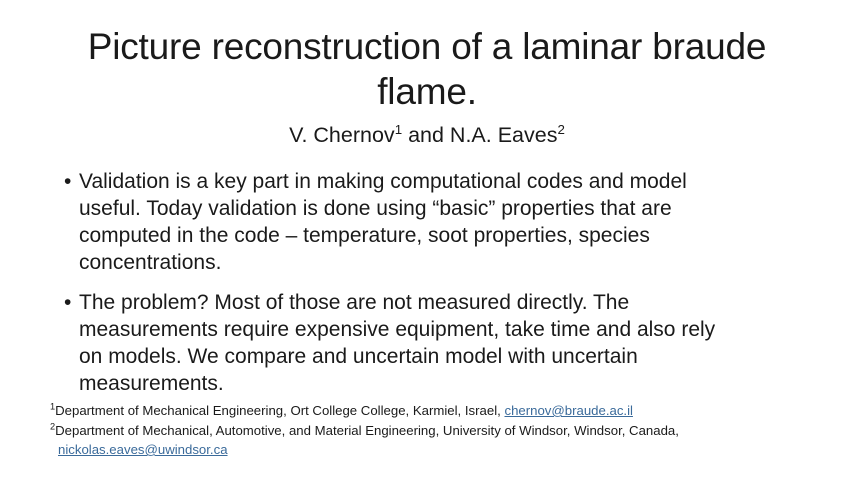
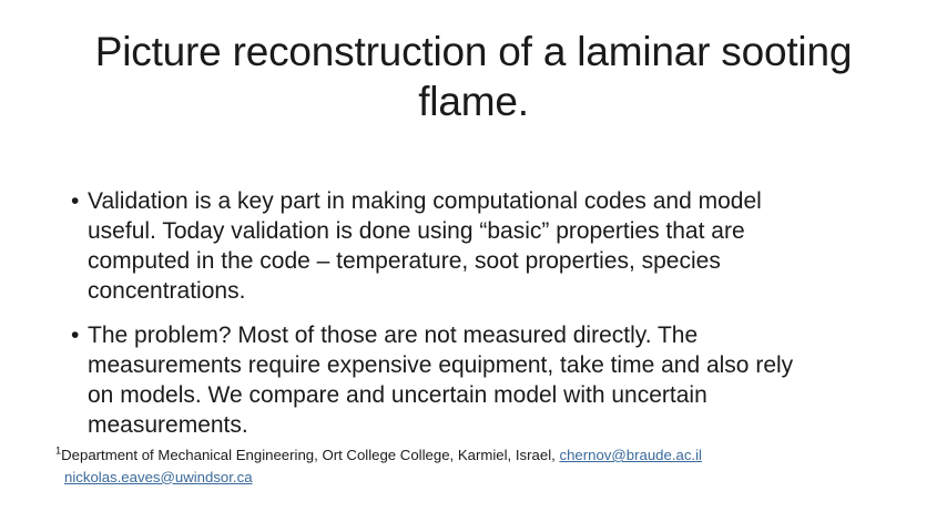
- Picture reconstruction of a laminar braude
+ Picture reconstruction of a laminar sooting
  flame.
- V. Chernov1 and N.A. Eaves2
  •
  Validation is a key part in making computational codes and model
  useful. Today validation is done using “basic” properties that are
  computed in the code – temperature, soot properties, species
  concentrations.
  •
  The problem? Most of those are not measured directly. The
  measurements require expensive equipment, take time and also rely
  on models. We compare and uncertain model with uncertain
  measurements.
  1Department of Mechanical Engineering, Ort College College, Karmiel, Israel, chernov@braude.ac.il
- 2Department of Mechanical, Automotive, and Material Engineering, University of Windsor, Windsor, Canada,
  nickolas.eaves@uwindsor.ca
